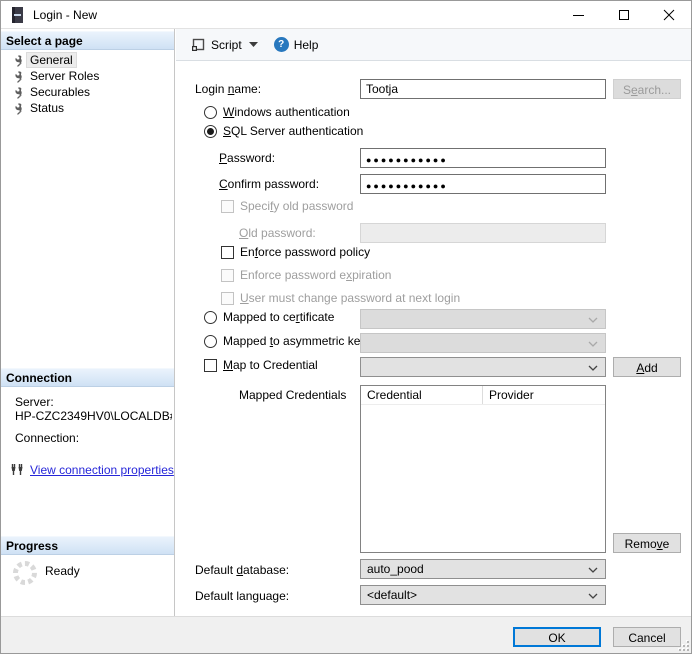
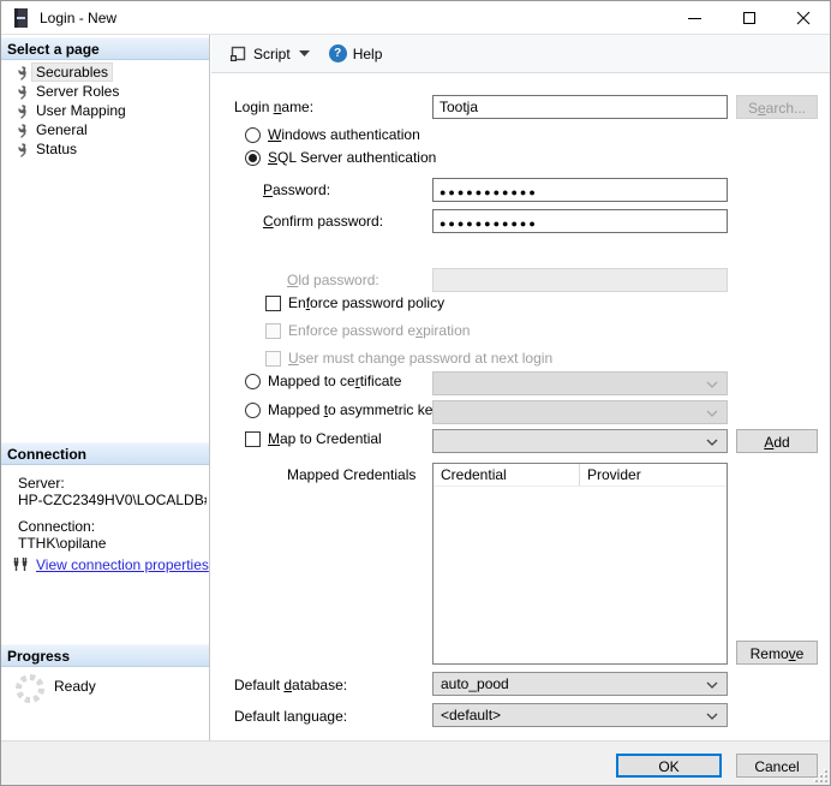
  Login - New
  Select a page
- General
+ Securables
  Server Roles
+ User Mapping
- Securables
+ General
  Status
  Connection
  Server:
  HP-CZC2349HV0\LOCALDB
  Connection:
+ TTHK\opilane
  View connection properties
  Progress
  Ready
  Script
  ?
  Help
  Login name:
  Tootja
  Search...
  Windows authentication
  SQL Server authentication
  Password:
  ●●●●●●●●●●●
  Confirm password:
  ●●●●●●●●●●●
- Specify old password
  Old password:
  Enforce password policy
  Enforce password expiration
  User must change password at next login
  Mapped to certificate
  Mapped to asymmetric ke
  Map to Credential
  Add
  Mapped Credentials
  Credential
  Provider
  Remove
  Default database:
  auto_pood
  Default language:
  <default>
  OK
  Cancel
